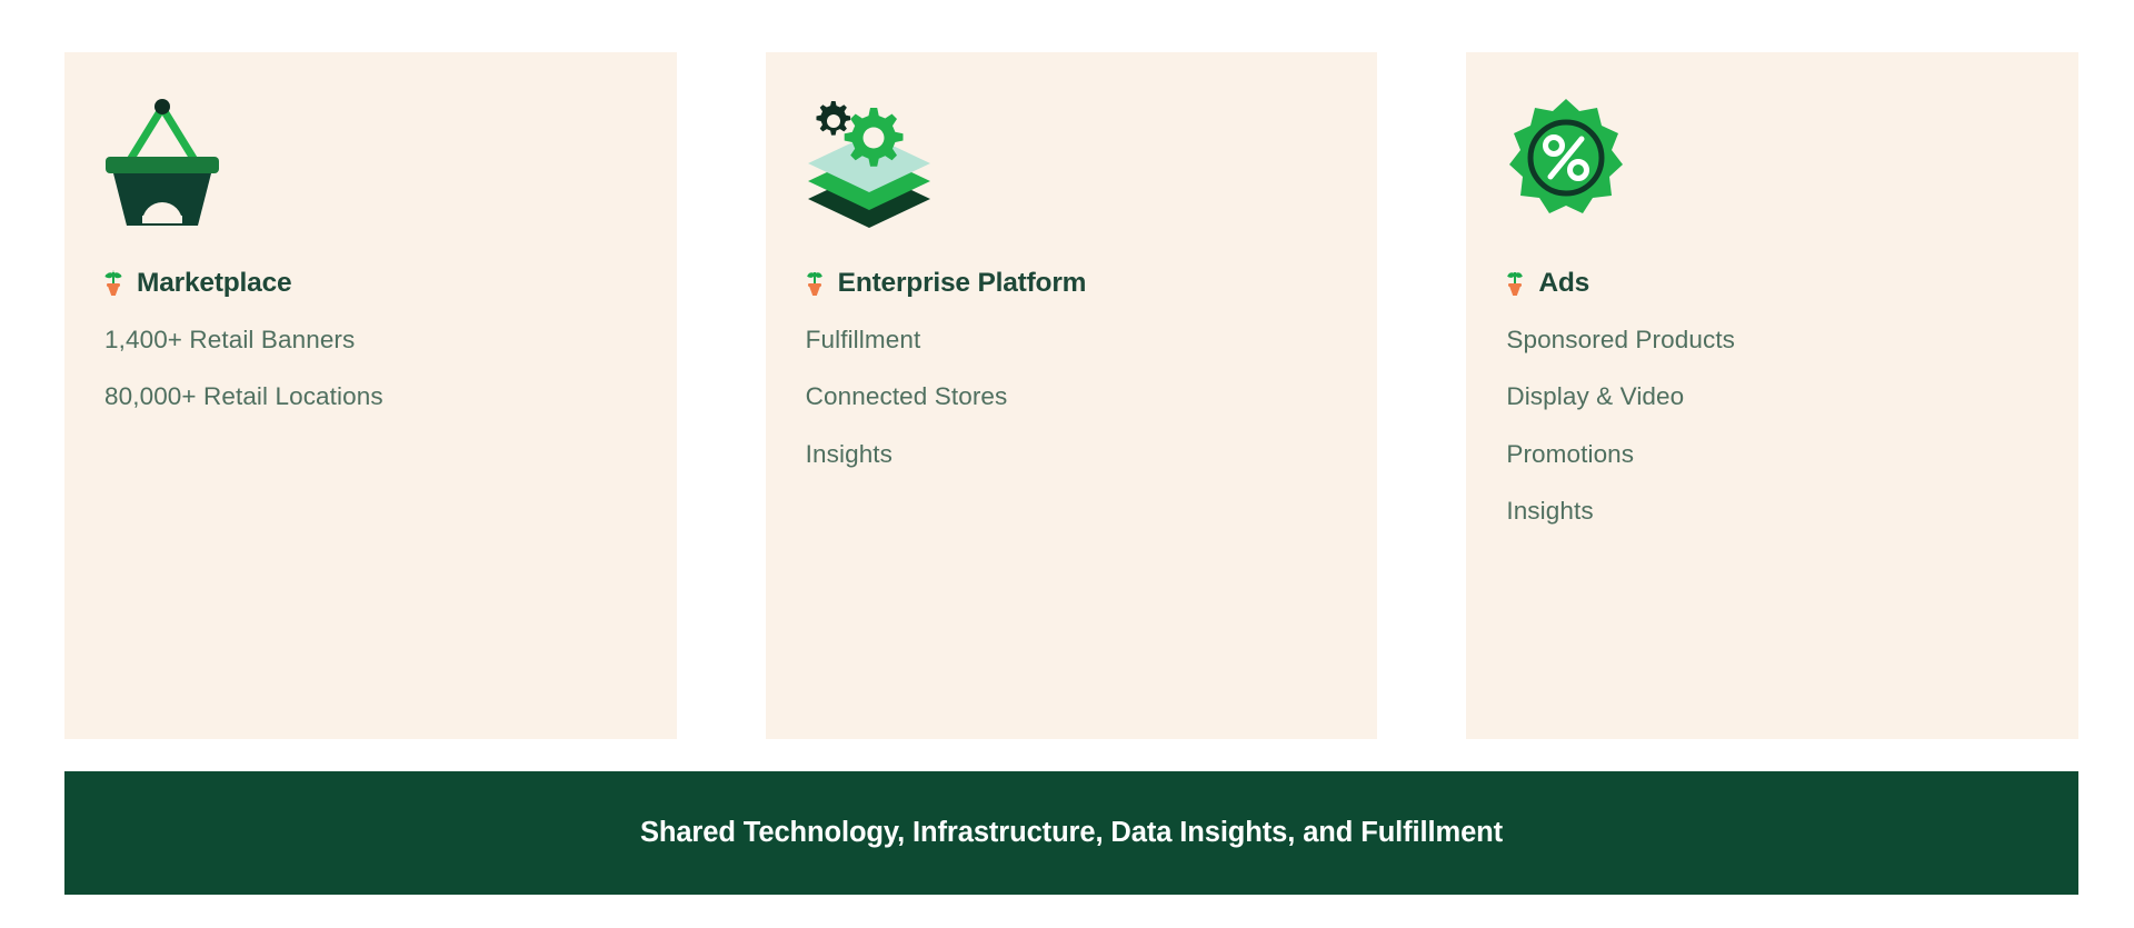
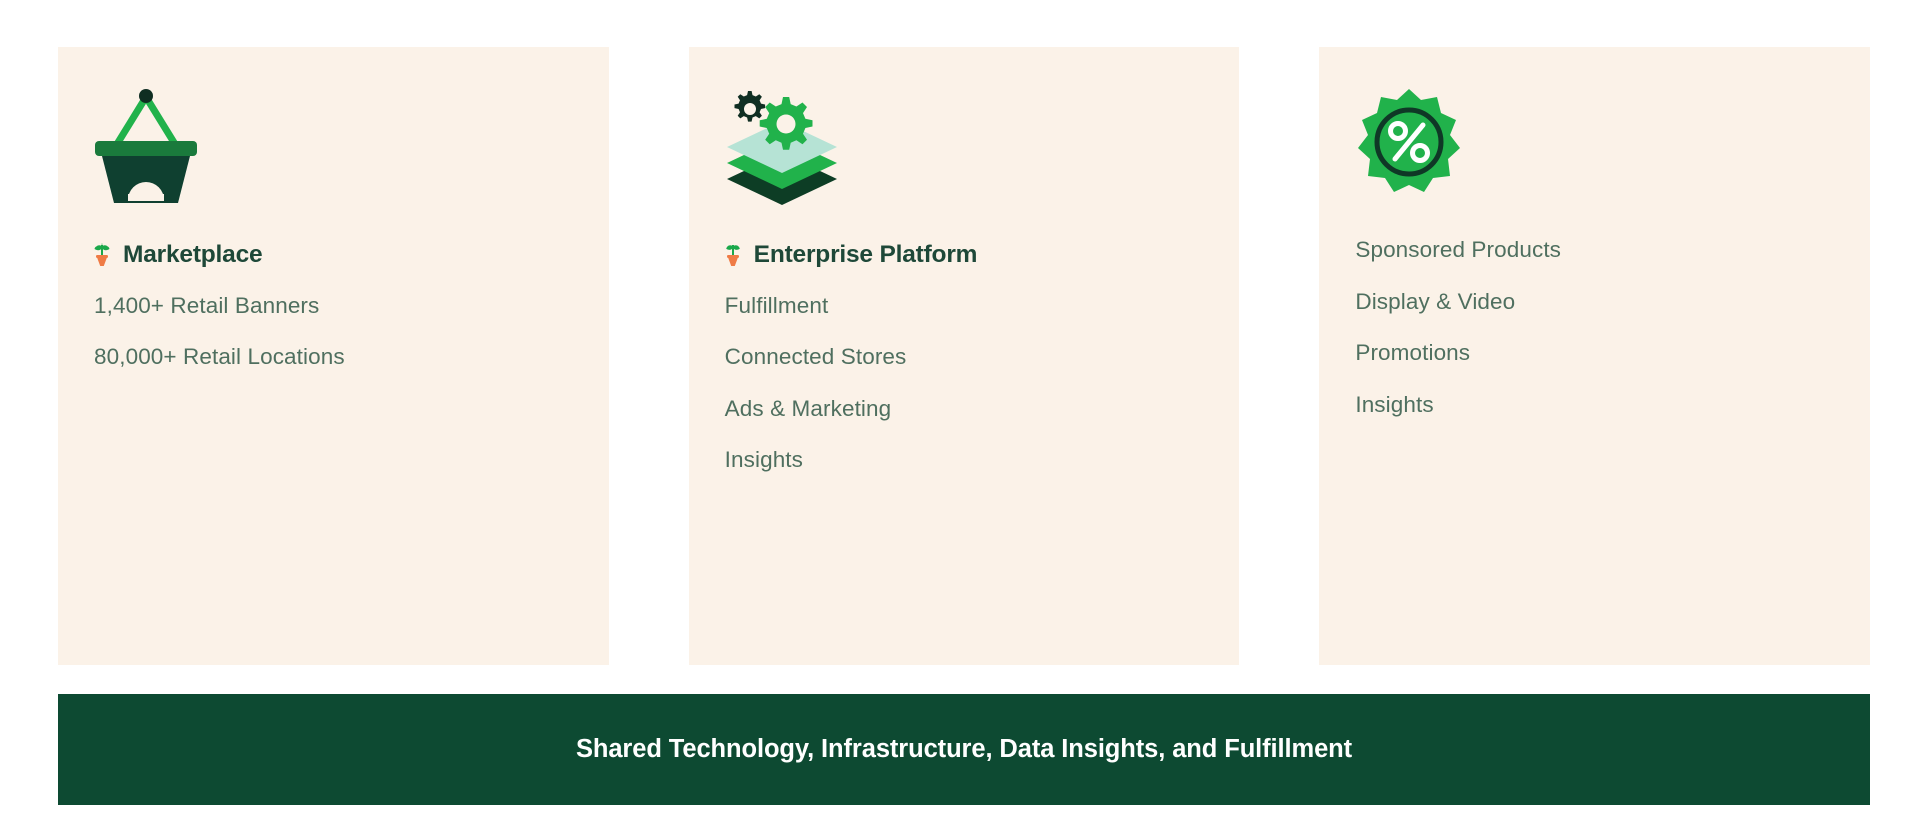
  Marketplace
  1,400+ Retail Banners
  80,000+ Retail Locations
  Enterprise Platform
  Fulfillment
  Connected Stores
+ Ads & Marketing
  Insights
- Ads
  Sponsored Products
  Display & Video
  Promotions
  Insights
  Shared Technology, Infrastructure, Data Insights, and Fulfillment
